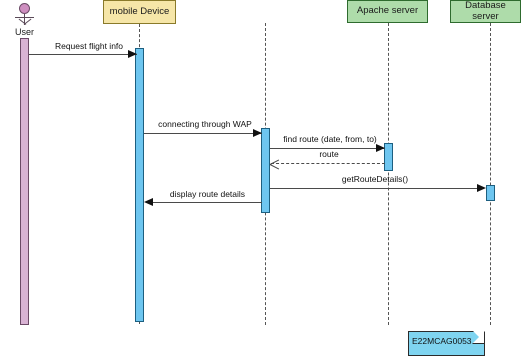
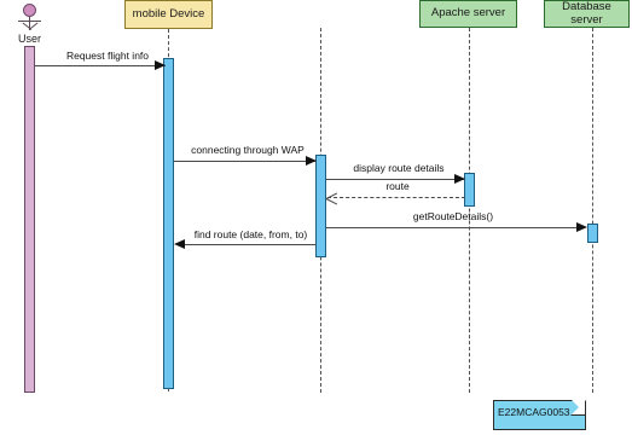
  User
  mobile Device
  Apache server
  Database server
  Request flight info
  connecting through WAP
- find route (date, from, to)
+ display route details
  route
  getRouteDetails()
- display route details
+ find route (date, from, to)
  E22MCAG0053
